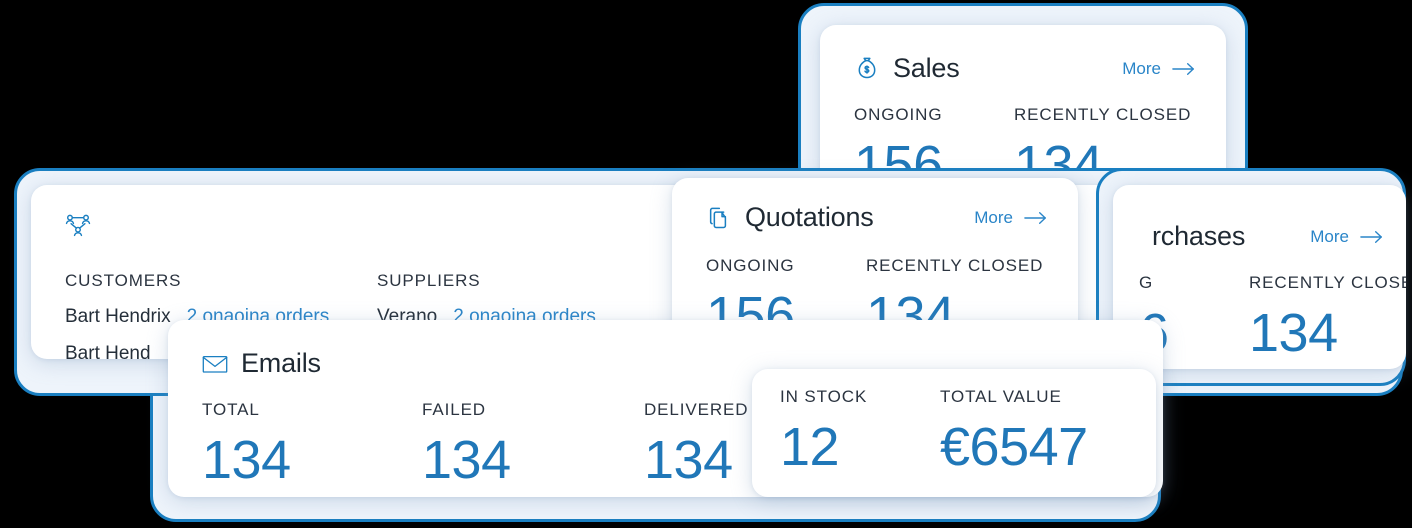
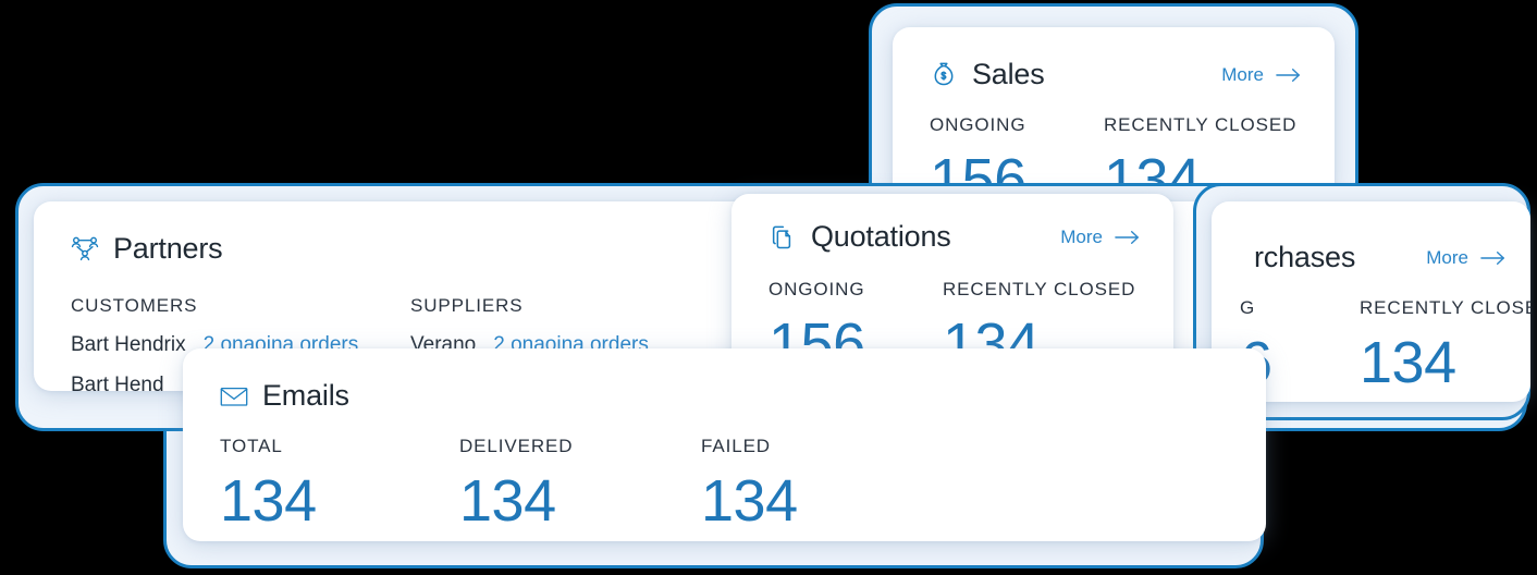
  Sales
  More
  ONGOING
  156
  RECENTLY CLOSED
  134
+ Partners
  CUSTOMERS
  Bart Hendrix
  2 onaoina orders
  Bart Hend
  SUPPLIERS
  Verano
  2 onaoina orders
  rchases
  More
  G
  RECENTLY CLOS
  134
  Quotations
  More
  ONGOING
  156
  RECENTLY CLOSED
  134
  Emails
  TOTAL
  134
- FAILED
+ DELIVERED
  134
- DELIVERED
+ FAILED
  134
- IN STOCK
- 12
- TOTAL VALUE
- €6547
